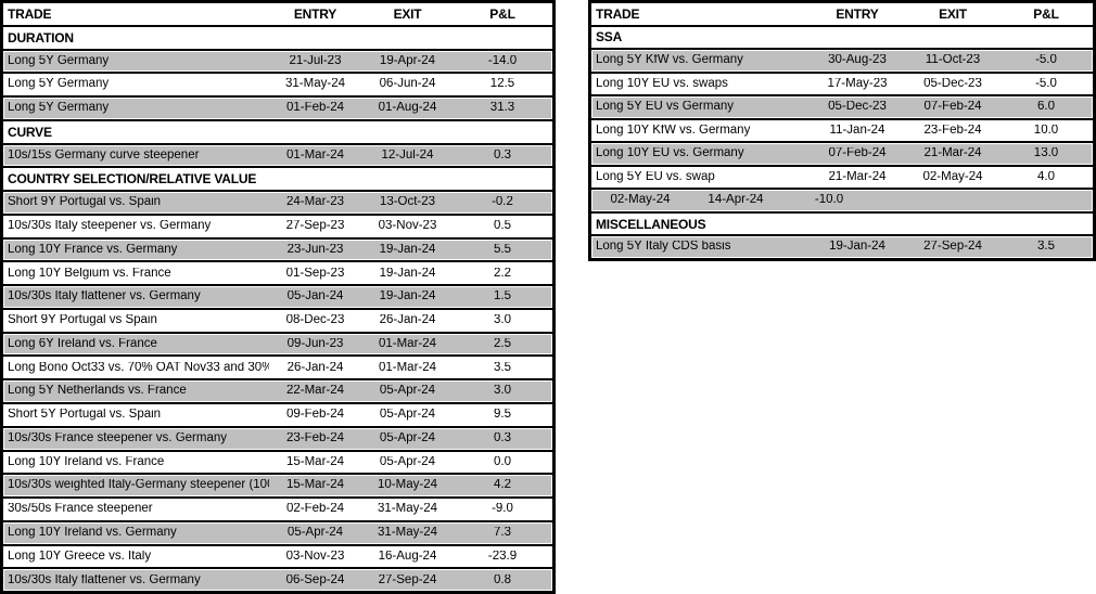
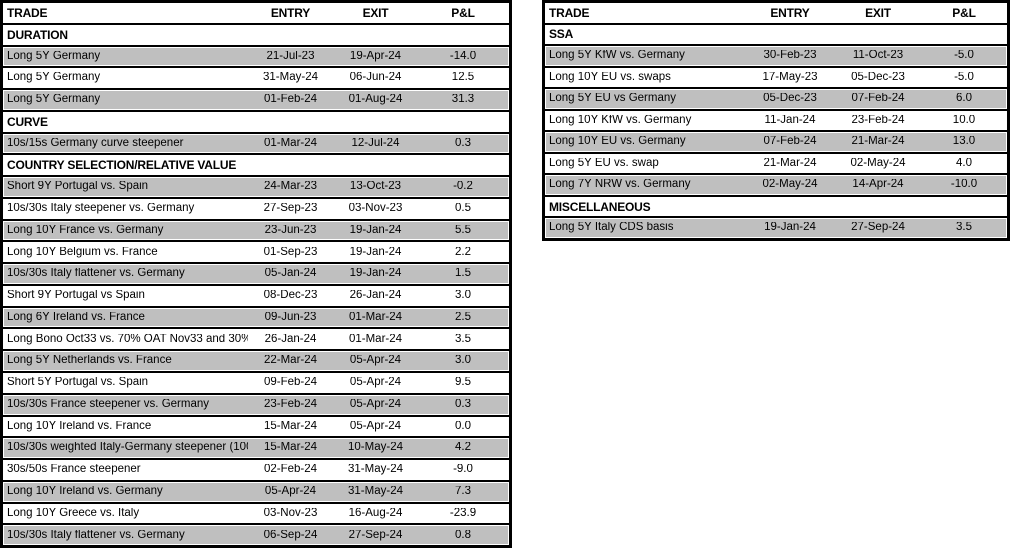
  TRADE
  ENTRY
  EXIT
  P&L
  DURATION
  Long 5Y Germany
  21-Jul-23
  19-Apr-24
  -14.0
  Long 5Y Germany
  31-May-24
  06-Jun-24
  12.5
  Long 5Y Germany
  01-Feb-24
  01-Aug-24
  31.3
  CURVE
  10s/15s Germany curve steepener
  01-Mar-24
  12-Jul-24
  0.3
  COUNTRY SELECTION/RELATIVE VALUE
  Short 9Y Portugal vs. Spain
  24-Mar-23
  13-Oct-23
  -0.2
  10s/30s Italy steepener vs. Germany
  27-Sep-23
  03-Nov-23
  0.5
  Long 10Y France vs. Germany
  23-Jun-23
  19-Jan-24
  5.5
  Long 10Y Belgium vs. France
  01-Sep-23
  19-Jan-24
  2.2
  10s/30s Italy flattener vs. Germany
  05-Jan-24
  19-Jan-24
  1.5
  Short 9Y Portugal vs Spain
  08-Dec-23
  26-Jan-24
  3.0
  Long 6Y Ireland vs. France
  09-Jun-23
  01-Mar-24
  2.5
  Long Bono Oct33 vs. 70% OAT Nov33 and 30%
  26-Jan-24
  01-Mar-24
  3.5
  Long 5Y Netherlands vs. France
  22-Mar-24
  05-Apr-24
  3.0
  Short 5Y Portugal vs. Spain
  09-Feb-24
  05-Apr-24
  9.5
  10s/30s France steepener vs. Germany
  23-Feb-24
  05-Apr-24
  0.3
  Long 10Y Ireland vs. France
  15-Mar-24
  05-Apr-24
  0.0
  10s/30s weighted Italy-Germany steepener (10
  15-Mar-24
  10-May-24
  4.2
  30s/50s France steepener
  02-Feb-24
  31-May-24
  -9.0
  Long 10Y Ireland vs. Germany
  05-Apr-24
  31-May-24
  7.3
  Long 10Y Greece vs. Italy
  03-Nov-23
  16-Aug-24
  -23.9
  10s/30s Italy flattener vs. Germany
  06-Sep-24
  27-Sep-24
  0.8
  TRADE
  ENTRY
  EXIT
  P&L
  SSA
  Long 5Y KfW vs. Germany
- 30-Aug-23
+ 30-Feb-23
  11-Oct-23
  -5.0
  Long 10Y EU vs. swaps
  17-May-23
  05-Dec-23
  -5.0
  Long 5Y EU vs Germany
  05-Dec-23
  07-Feb-24
  6.0
  Long 10Y KfW vs. Germany
  11-Jan-24
  23-Feb-24
  10.0
  Long 10Y EU vs. Germany
  07-Feb-24
  21-Mar-24
  13.0
  Long 5Y EU vs. swap
  21-Mar-24
  02-May-24
  4.0
+ Long 7Y NRW vs. Germany
  02-May-24
  14-Apr-24
  -10.0
  MISCELLANEOUS
  Long 5Y Italy CDS basis
  19-Jan-24
  27-Sep-24
  3.5
